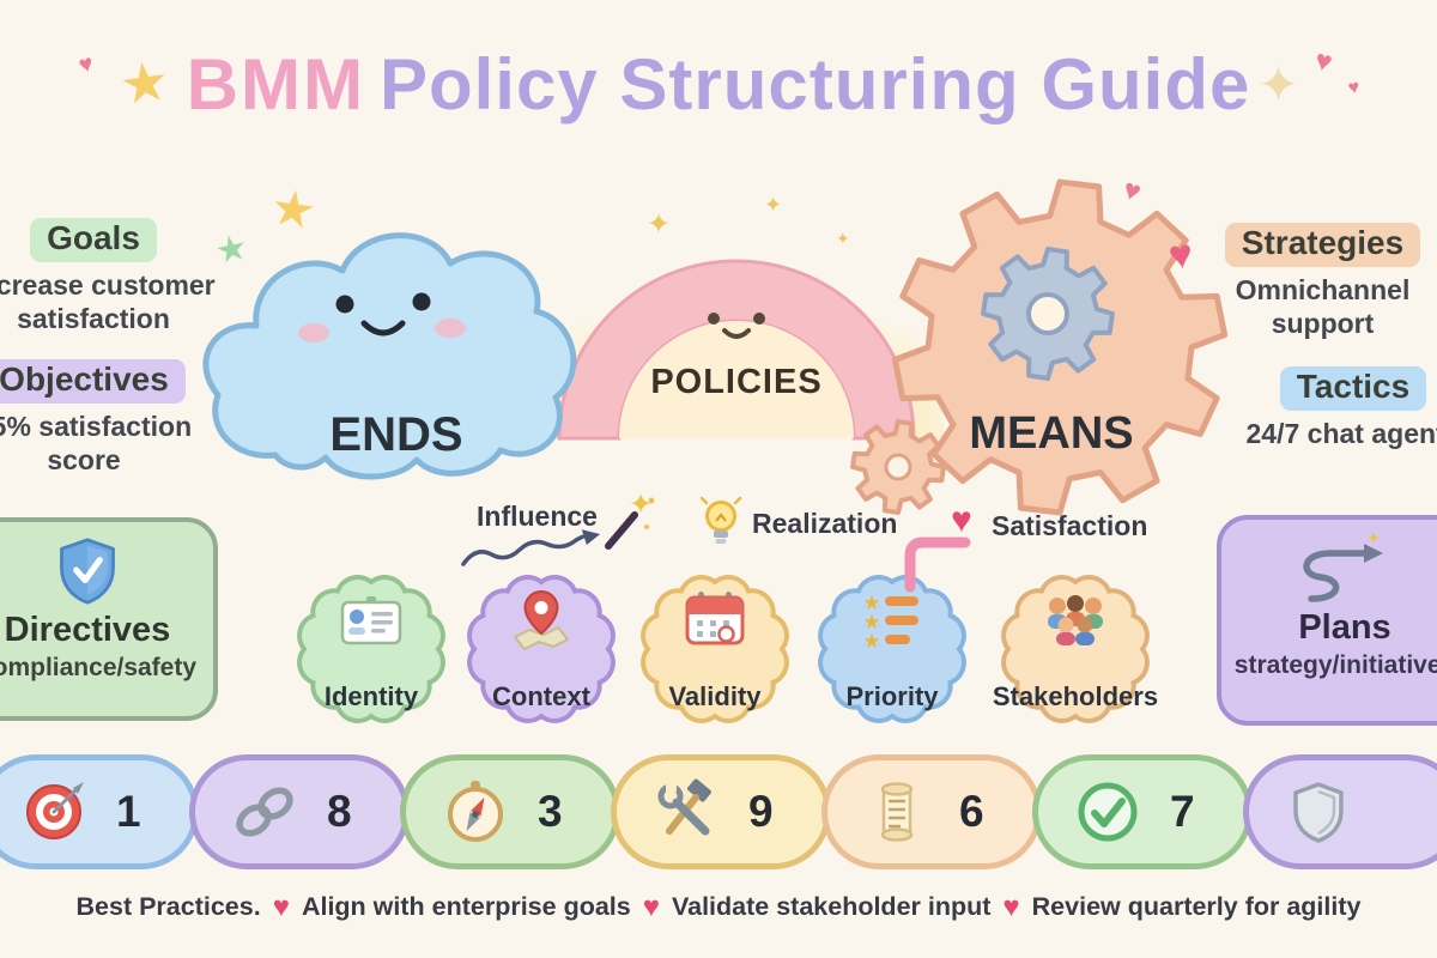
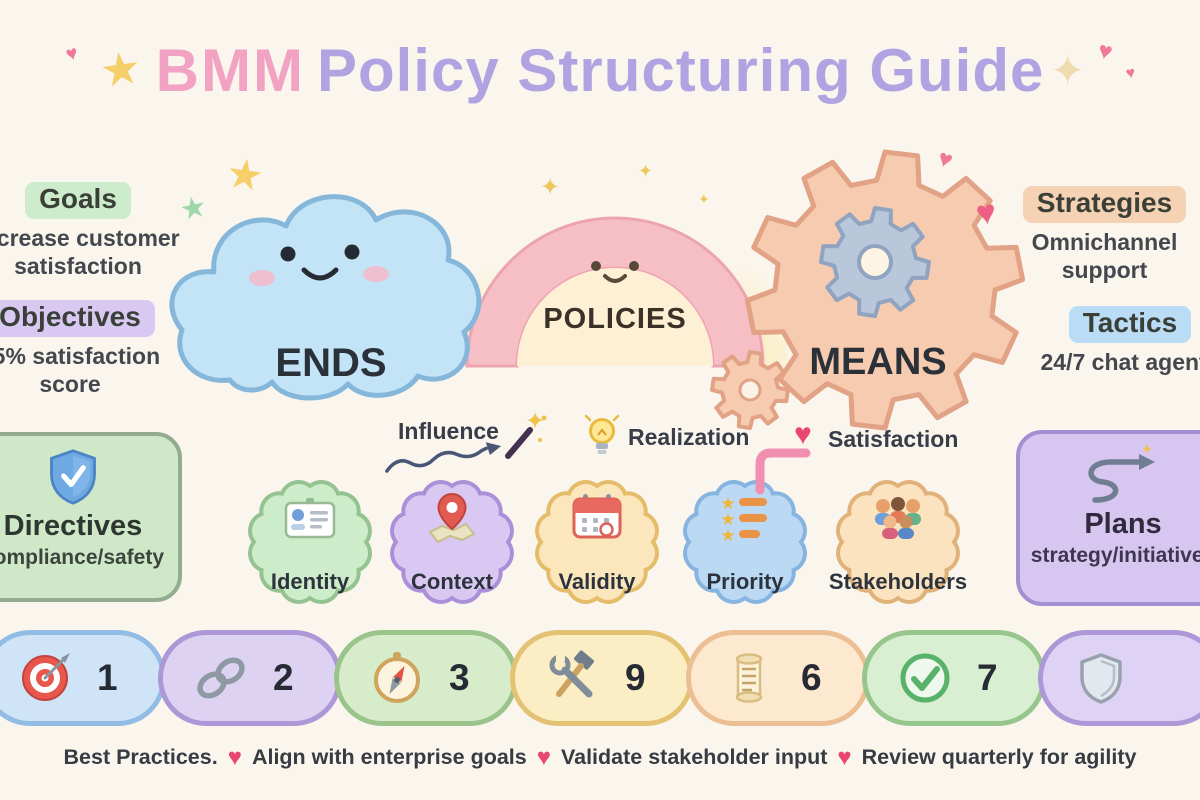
  BMM Policy Structuring Guide
  ✦
  ✦
  ✦
  ✦
  Goals
  crease customer satisfaction
  Objectives
  % satisfaction score
  Strategies
  Omnichannel support
  Tactics
  24/7 chat agen
  POLICIES
  ENDS
  MEANS
  Influence
  ✦
  Realization
  ♥
  Satisfaction
  Directives
  ompliance/safety
  ✦
  Plans
  strategy/initiative
  Identity
  Context
  Validity
  ★
  ★
  ★
  Priority
  Stakeholders
  1
- 8
+ 2
  3
  9
  6
  7
  Best Practices.
  ♥
  Align with enterprise goals
  ♥
  Validate stakeholder input
  ♥
  Review quarterly for agility
